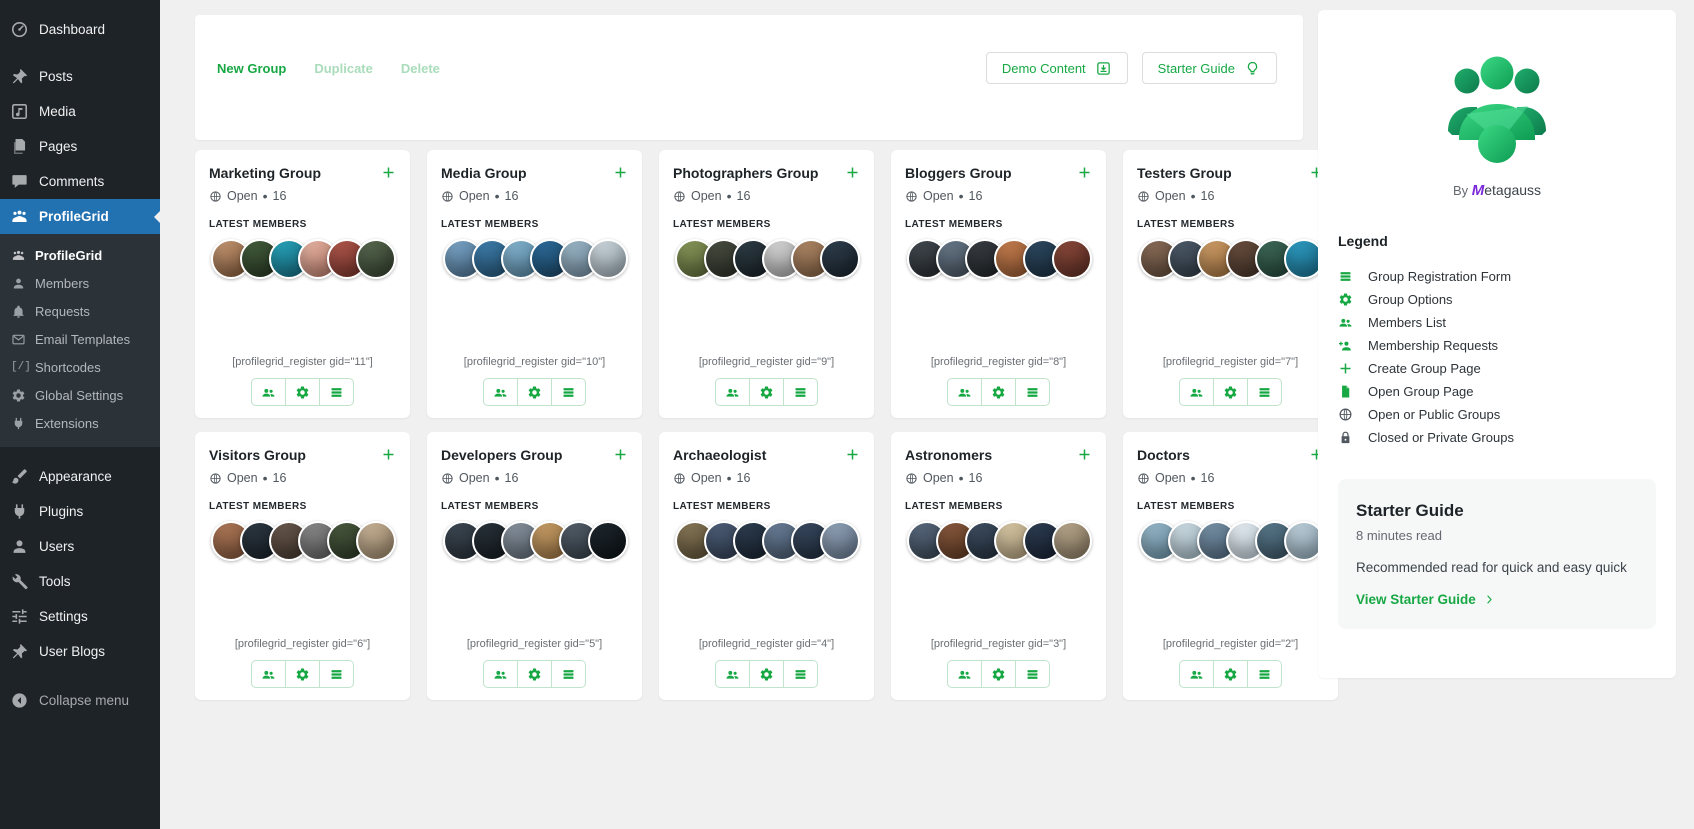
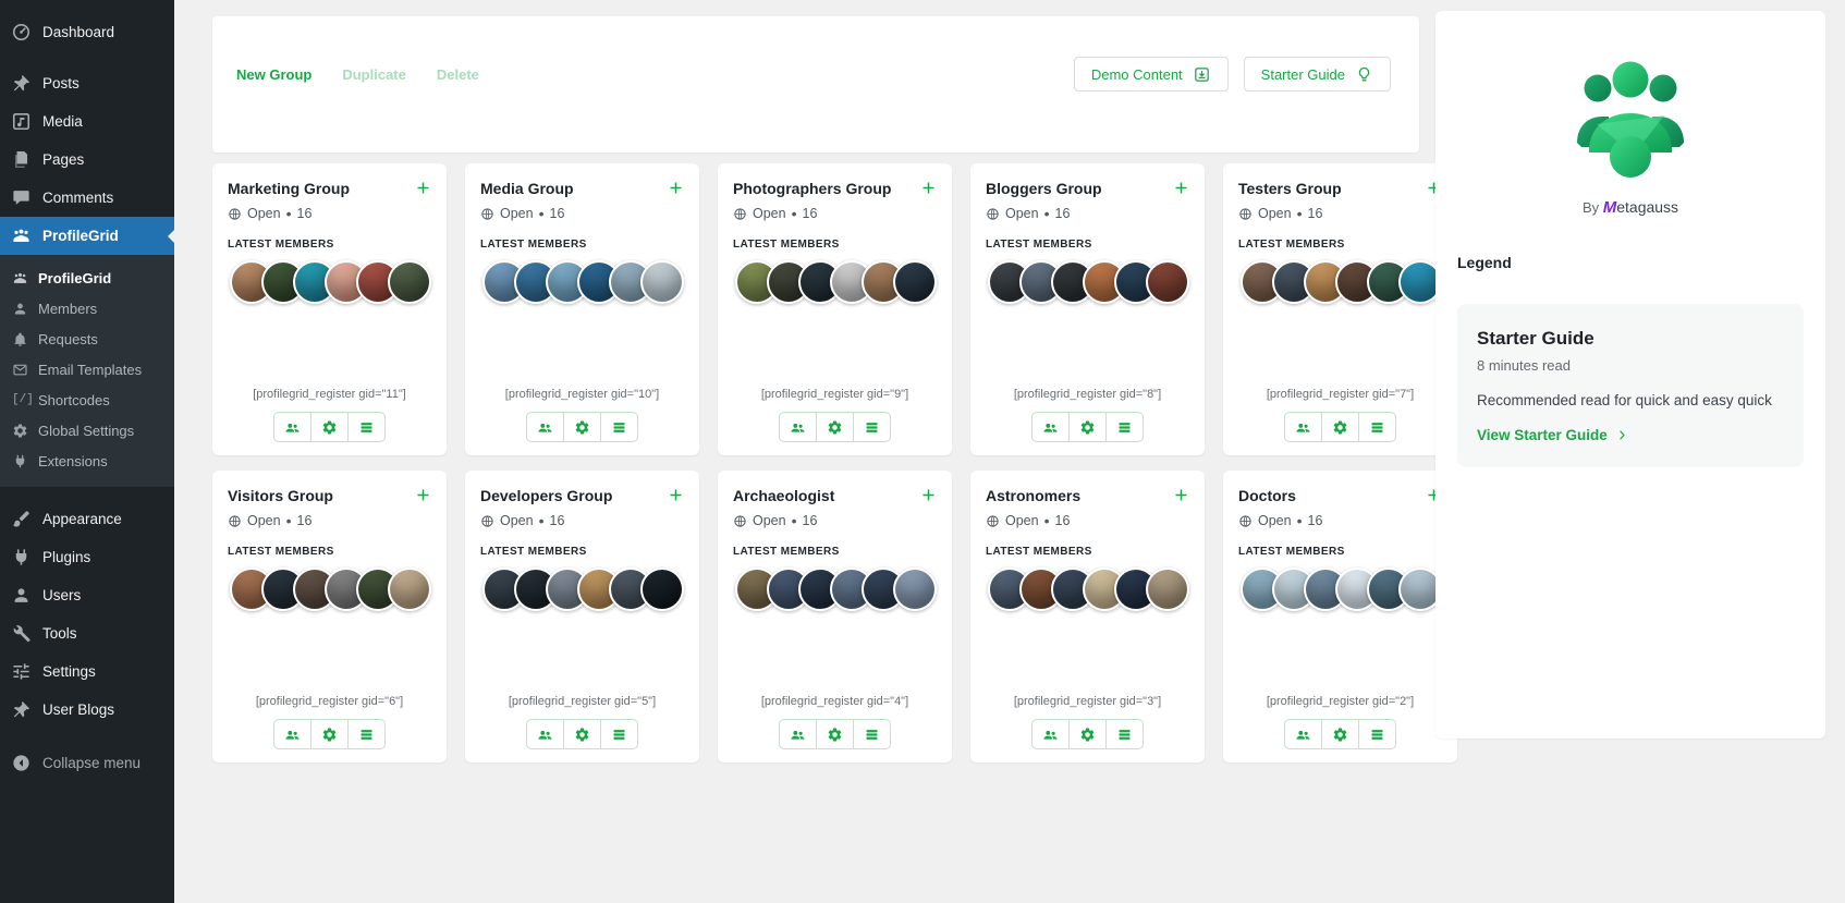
  Dashboard
  Posts
  Media
  Pages
  Comments
  ProfileGrid
  ProfileGrid
  Members
  Requests
  Email Templates
  [/]
  Shortcodes
  Global Settings
  Extensions
  Appearance
  Plugins
  Users
  Tools
  Settings
  User Blogs
  Collapse menu
  New Group
  Duplicate
  Delete
  Demo Content
  Starter Guide
  Marketing Group
  Open
  •
  16
  LATEST MEMBERS
  [profilegrid_register gid="11"]
  Media Group
  Open
  •
  16
  LATEST MEMBERS
  [profilegrid_register gid="10"]
  Photographers Group
  Open
  •
  16
  LATEST MEMBERS
  [profilegrid_register gid="9"]
  Bloggers Group
  Open
  •
  16
  LATEST MEMBERS
  [profilegrid_register gid="8"]
  Testers Group
  Open
  •
  16
  LATEST MEMBERS
  [profilegrid_register gid="7"]
  Visitors Group
  Open
  •
  16
  LATEST MEMBERS
  [profilegrid_register gid="6"]
  Developers Group
  Open
  •
  16
  LATEST MEMBERS
  [profilegrid_register gid="5"]
  Archaeologist
  Open
  •
  16
  LATEST MEMBERS
  [profilegrid_register gid="4"]
  Astronomers
  Open
  •
  16
  LATEST MEMBERS
  [profilegrid_register gid="3"]
  Doctors
  Open
  •
  16
  LATEST MEMBERS
  [profilegrid_register gid="2"]
  By Metagauss
  Legend
- Group Registration Form
- Group Options
- Members List
- Membership Requests
- Create Group Page
- Open Group Page
- Open or Public Groups
- Closed or Private Groups
  Starter Guide
  8 minutes read
  Recommended read for quick and easy quick
  View Starter Guide
